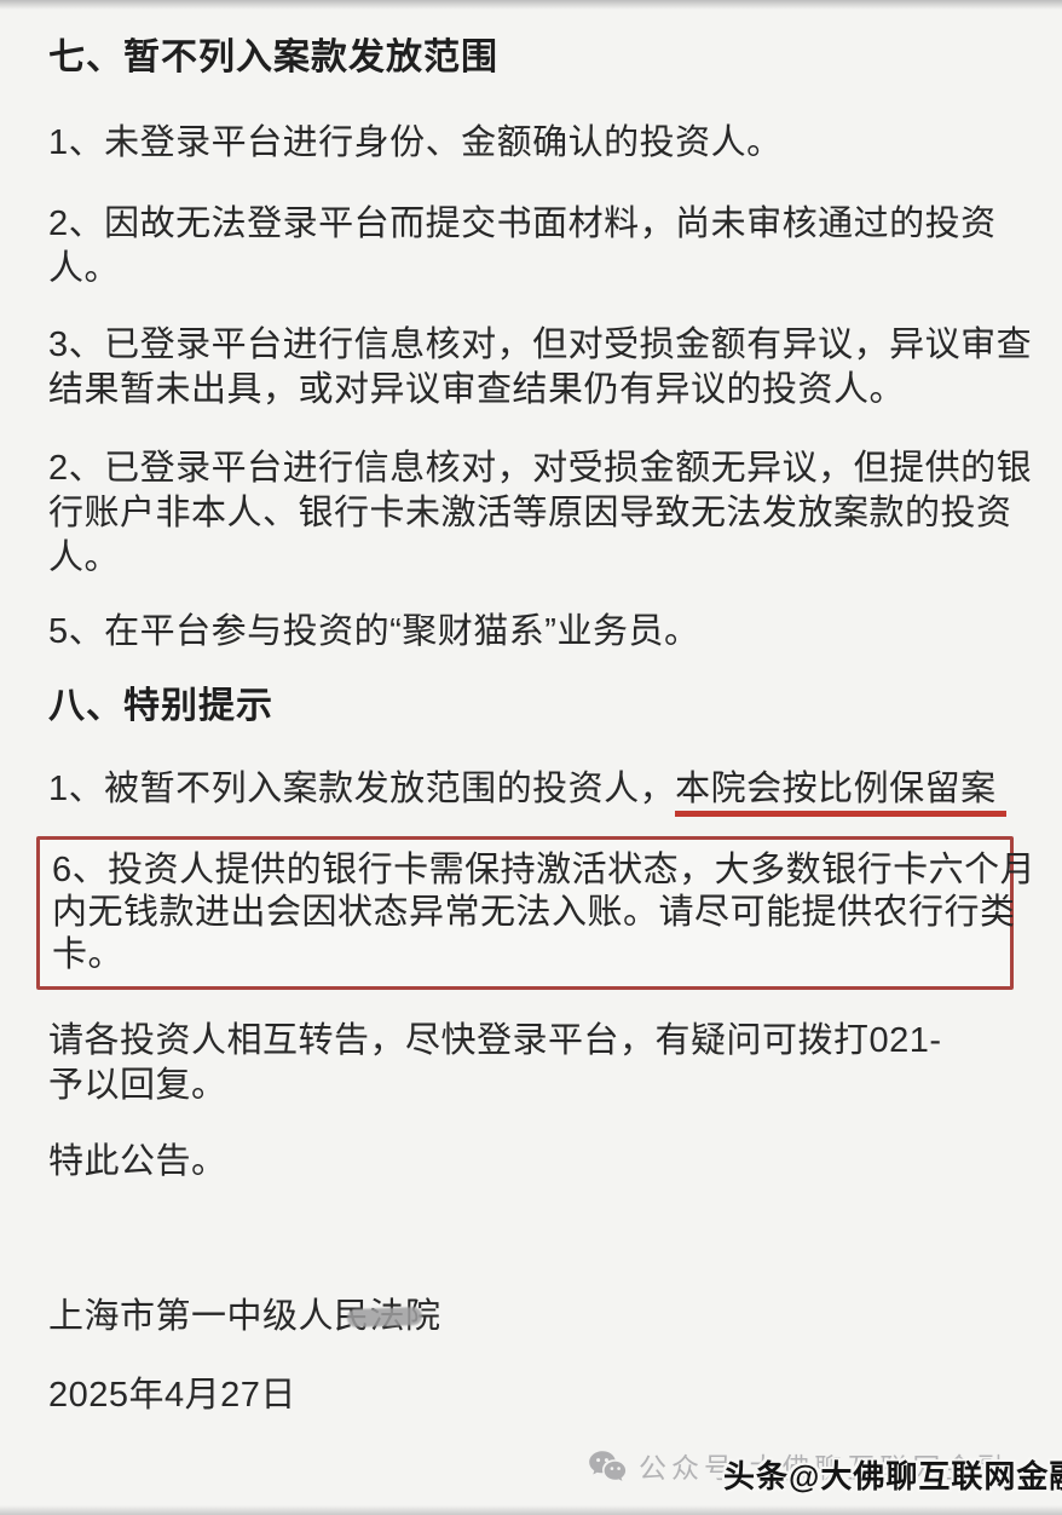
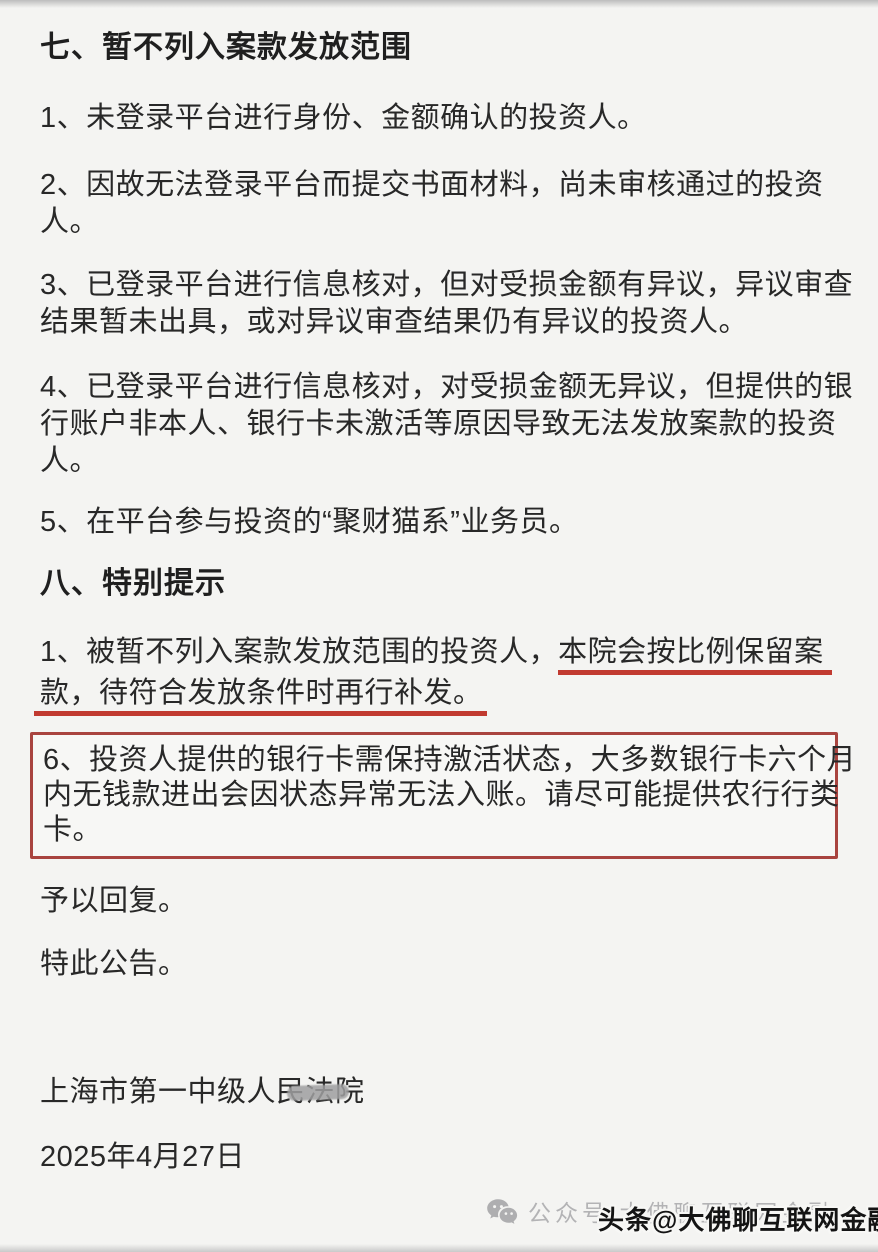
  七、暂不列入案款发放范围
  1、未登录平台进行身份、金额确认的投资人。
  2、因故无法登录平台而提交书面材料，尚未审核通过的投资
  人。
  3、已登录平台进行信息核对，但对受损金额有异议，异议审查
  结果暂未出具，或对异议审查结果仍有异议的投资人。
- 2、已登录平台进行信息核对，对受损金额无异议，但提供的银
+ 4、已登录平台进行信息核对，对受损金额无异议，但提供的银
  行账户非本人、银行卡未激活等原因导致无法发放案款的投资
  人。
  5、在平台参与投资的“聚财猫系”业务员。
  八、特别提示
  1、被暂不列入案款发放范围的投资人，本院会按比例保留案
+ 款，待符合发放条件时再行补发。
  6、投资人提供的银行卡需保持激活状态，大多数银行卡六个月
  内无钱款进出会因状态异常无法入账。请尽可能提供农行行类
  卡。
- 请各投资人相互转告，尽快登录平台，有疑问可拨打021-
  予以回复。
  特此公告。
  上海市第一中级人民法院
  2025年4月27日
  公众号 大佛聊互联网金融
  头条@大佛聊互联网金
